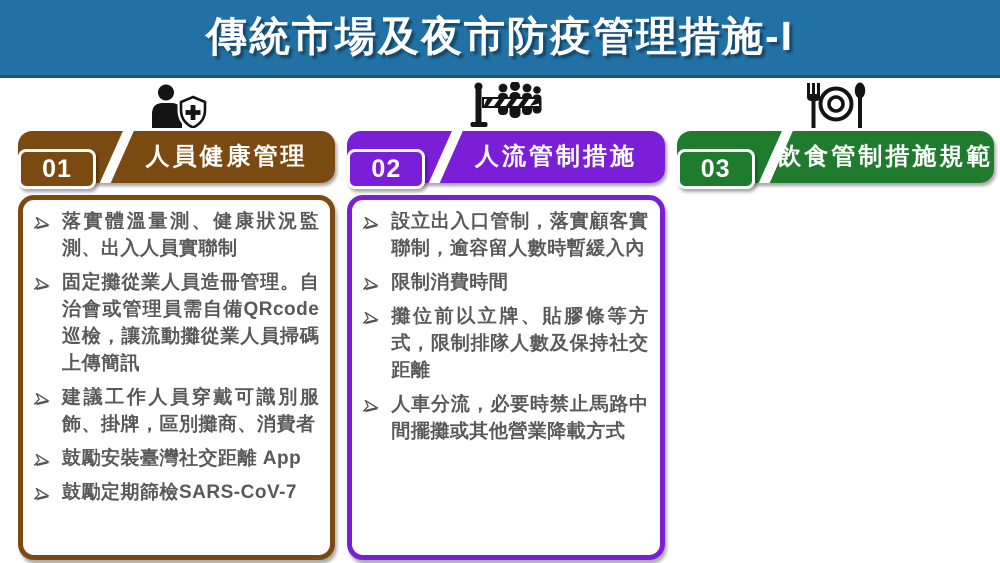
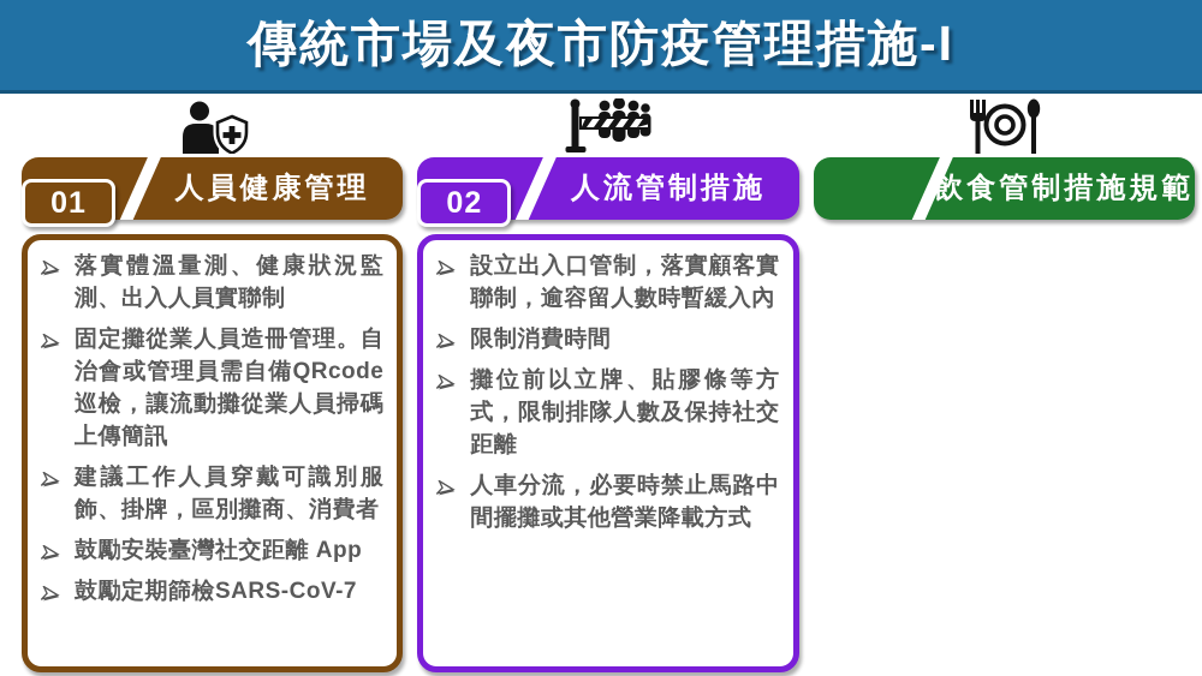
  傳統市場及夜市防疫管理措施-I
  人員健康管理
  01
  落實體溫量測、健康狀況監測、出入人員實聯制
  固定攤從業人員造冊管理。自治會或管理員需自備QRcode巡檢，讓流動攤從業人員掃碼上傳簡訊
  建議工作人員穿戴可識別服飾、掛牌，區別攤商、消費者
  鼓勵安裝臺灣社交距離 App
  鼓勵定期篩檢SARS-CoV-7
  人流管制措施
  02
  設立出入口管制，落實顧客實聯制，逾容留人數時暫緩入內
  限制消費時間
  攤位前以立牌、貼膠條等方式，限制排隊人數及保持社交距離
  人車分流，必要時禁止馬路中間擺攤或其他營業降載方式
  飲食管制措施規範
- 03
